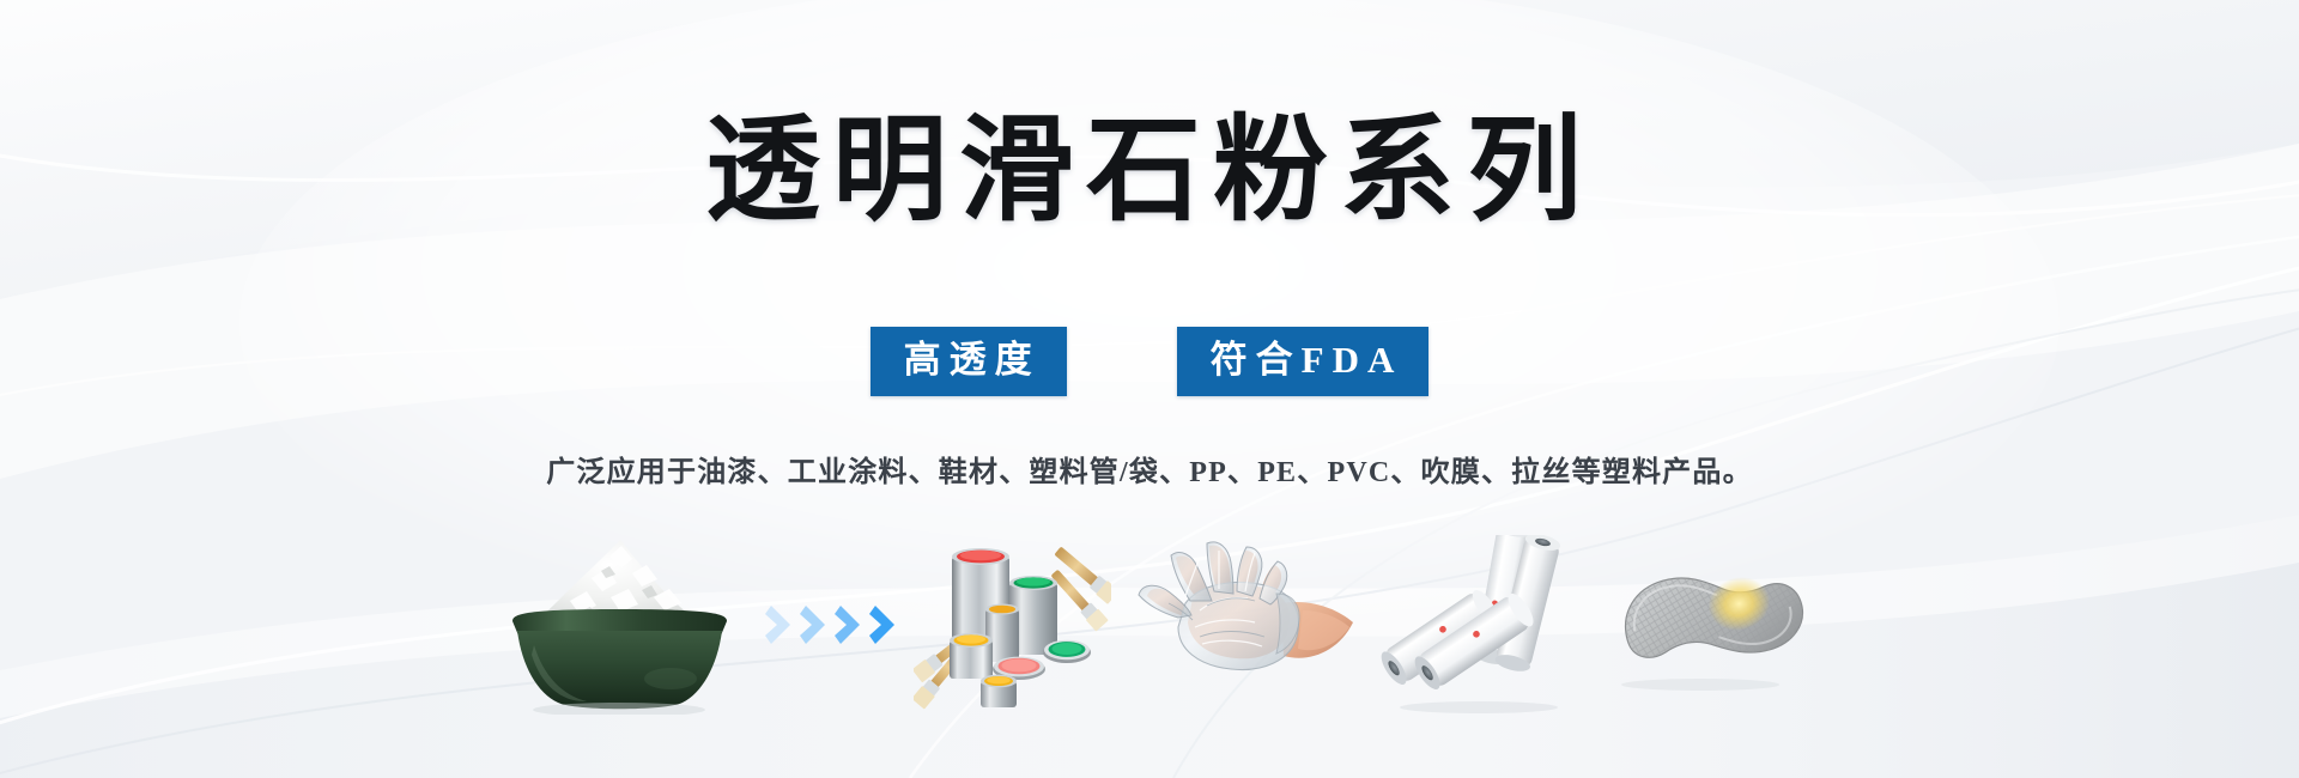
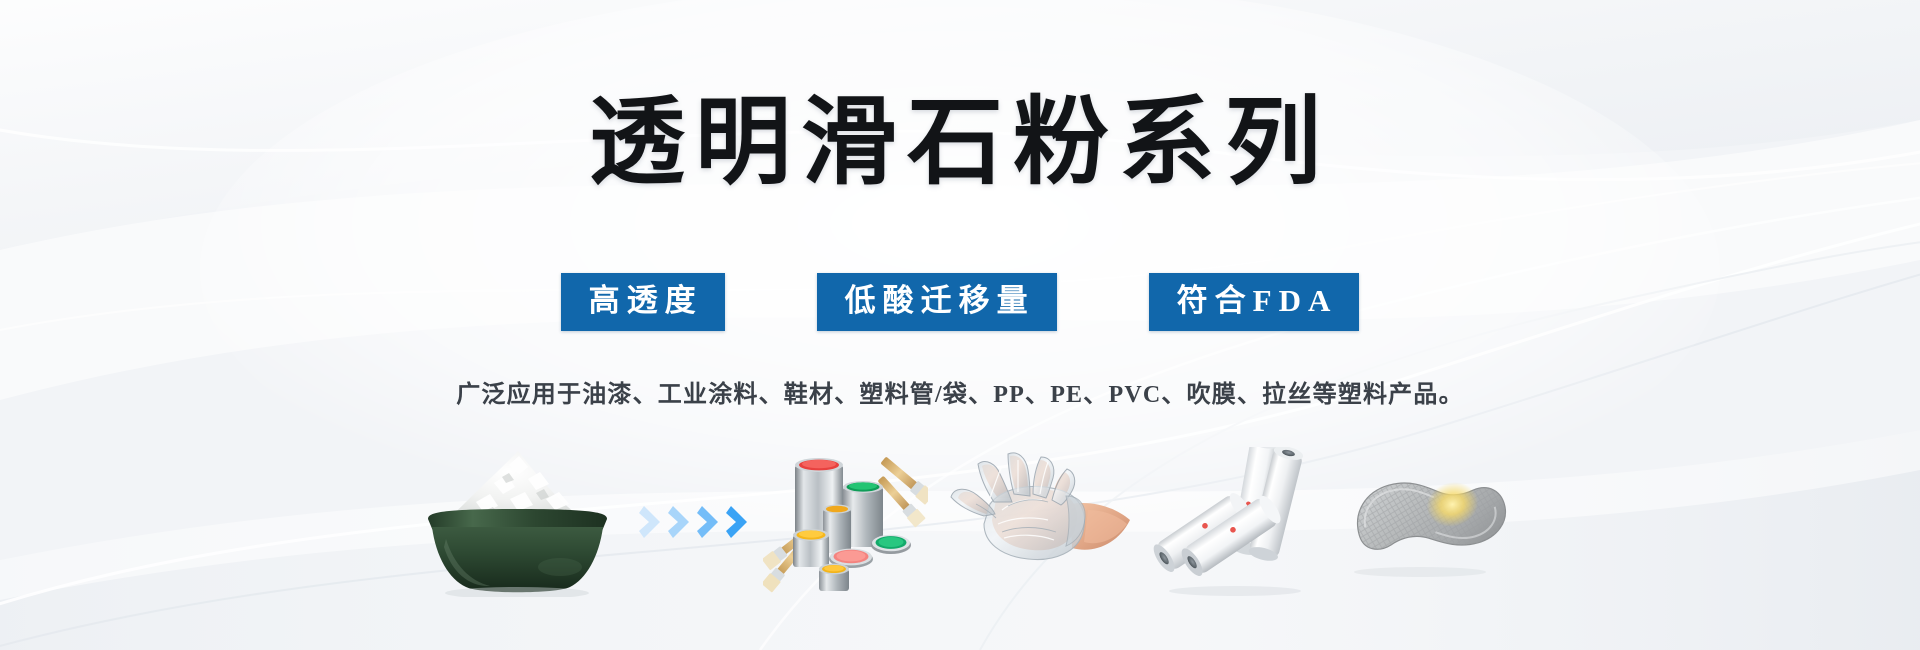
  透明滑石粉系列
  高透度
+ 低酸迁移量
  符合FDA
  广泛应用于油漆、工业涂料、鞋材、塑料管/袋、PP、PE、PVC、吹膜、拉丝等塑料产品。
